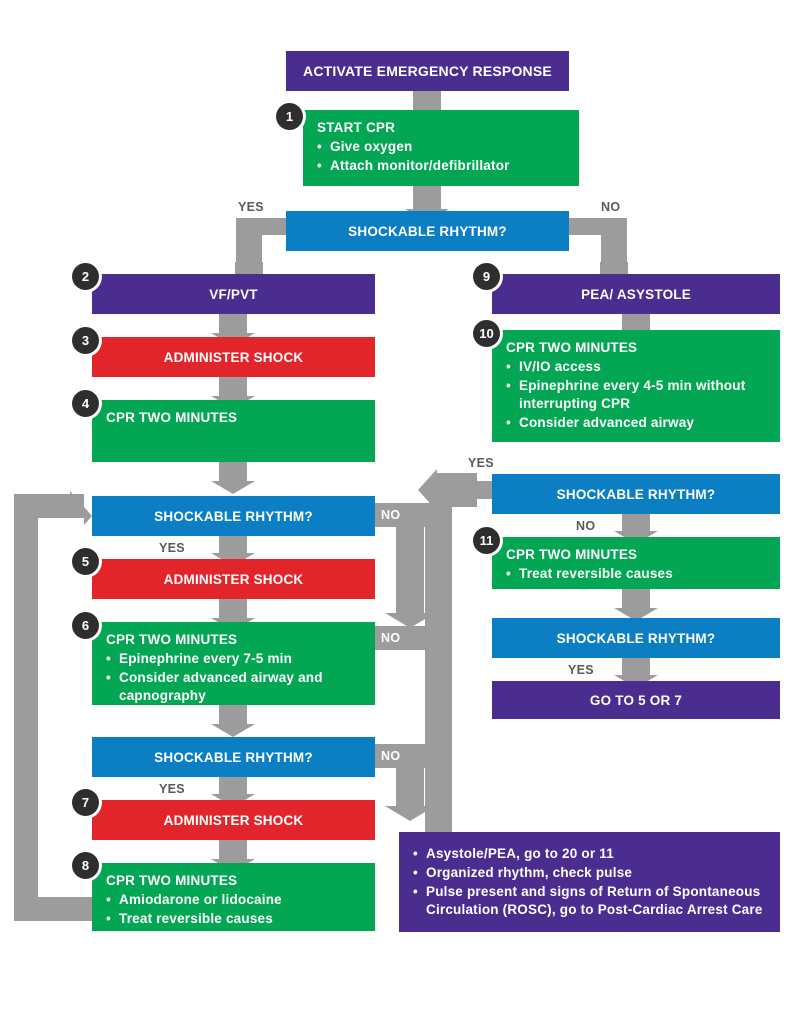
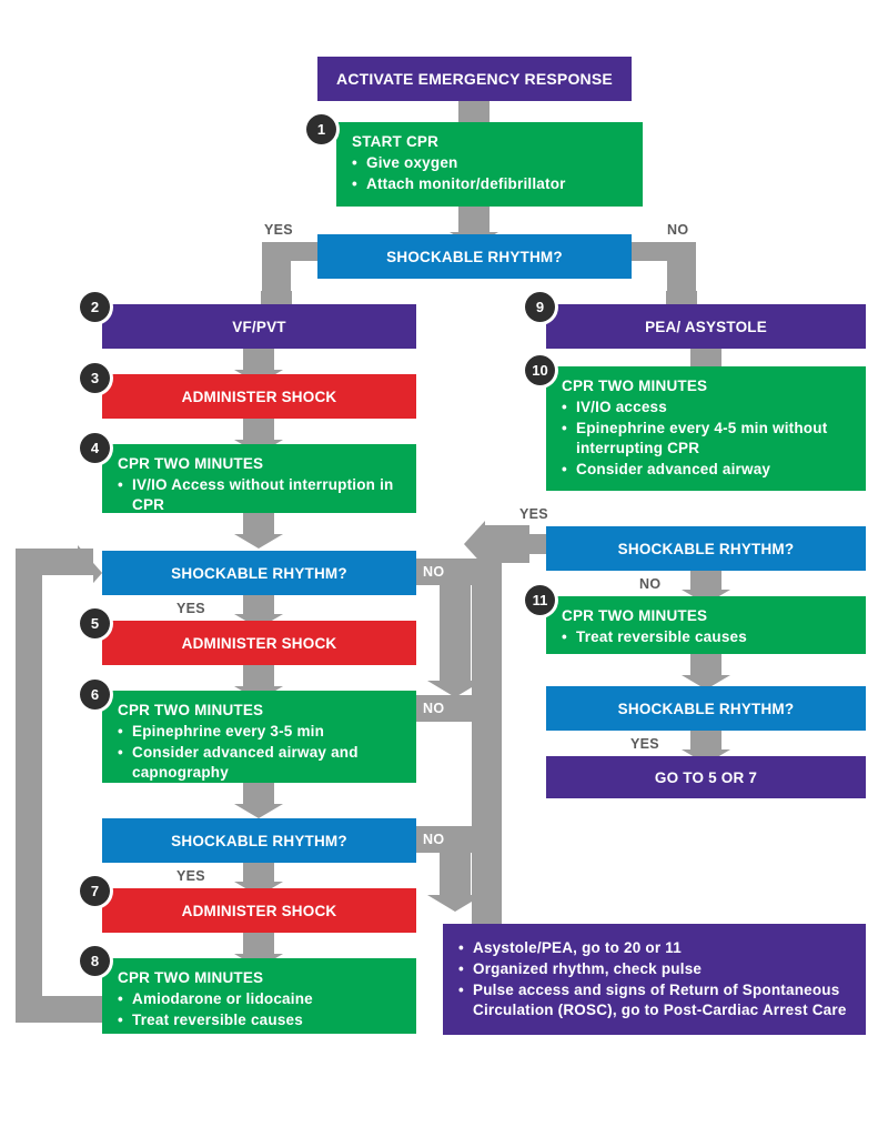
  ACTIVATE EMERGENCY RESPONSE
  START CPR
  Give oxygen
  Attach monitor/defibrillator
  1
  SHOCKABLE RHYTHM?
  YES
  NO
  VF/PVT
  2
  ADMINISTER SHOCK
  3
  CPR TWO MINUTES
+ IV/IO Access without interruption in CPR
  4
  SHOCKABLE RHYTHM?
  YES
  ADMINISTER SHOCK
  5
  CPR TWO MINUTES
- Epinephrine every 7-5 min
+ Epinephrine every 3-5 min
  Consider advanced airway and capnography
  6
  SHOCKABLE RHYTHM?
  YES
  ADMINISTER SHOCK
  7
  CPR TWO MINUTES
  Amiodarone or lidocaine
  Treat reversible causes
  8
  PEA/ ASYSTOLE
  9
  CPR TWO MINUTES
  IV/IO access
  Epinephrine every 4-5 min without interrupting CPR
  Consider advanced airway
  10
  SHOCKABLE RHYTHM?
  YES
  NO
  CPR TWO MINUTES
  Treat reversible causes
  11
  SHOCKABLE RHYTHM?
  YES
  GO TO 5 OR 7
  NO
  NO
  NO
  Asystole/PEA, go to 20 or 11
  Organized rhythm, check pulse
- Pulse present and signs of Return of Spontaneous Circulation (ROSC), go to Post-Cardiac Arrest Care
+ Pulse access and signs of Return of Spontaneous Circulation (ROSC), go to Post-Cardiac Arrest Care
